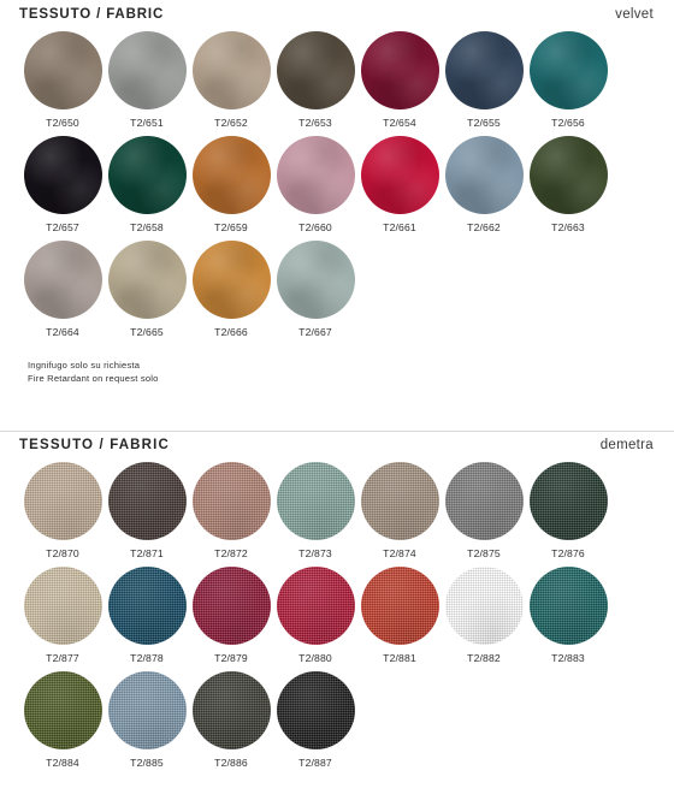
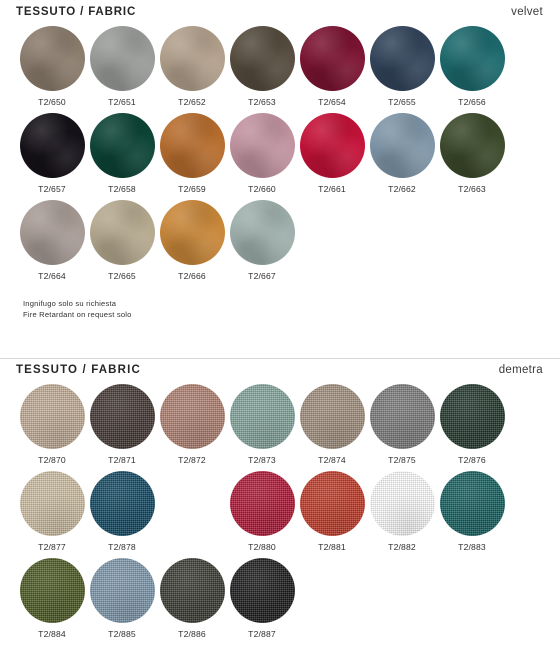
  TESSUTO / FABRIC
  velvet
  T2/650
  T2/651
  T2/652
  T2/653
  T2/654
  T2/655
  T2/656
  T2/657
  T2/658
  T2/659
  T2/660
  T2/661
  T2/662
  T2/663
  T2/664
  T2/665
  T2/666
  T2/667
  Ingnifugo solo su richiesta
  Fire Retardant on request solo
  TESSUTO / FABRIC
  demetra
  T2/870
  T2/871
  T2/872
  T2/873
  T2/874
  T2/875
  T2/876
  T2/877
  T2/878
- T2/879
  T2/880
  T2/881
  T2/882
  T2/883
  T2/884
  T2/885
  T2/886
  T2/887
